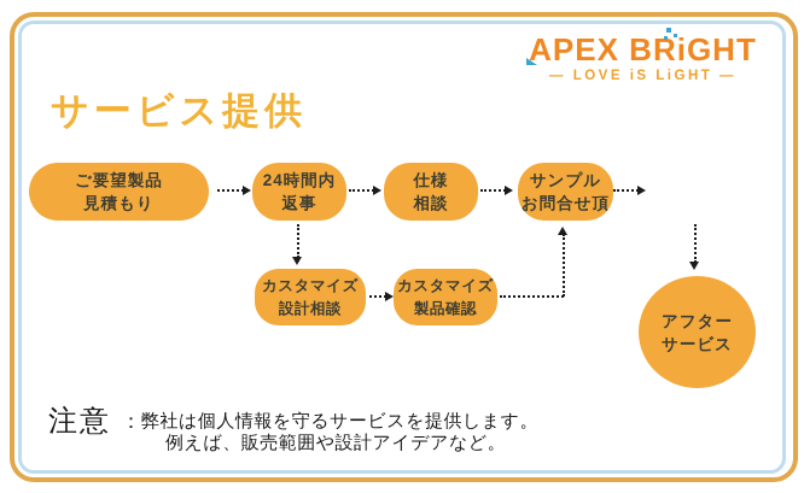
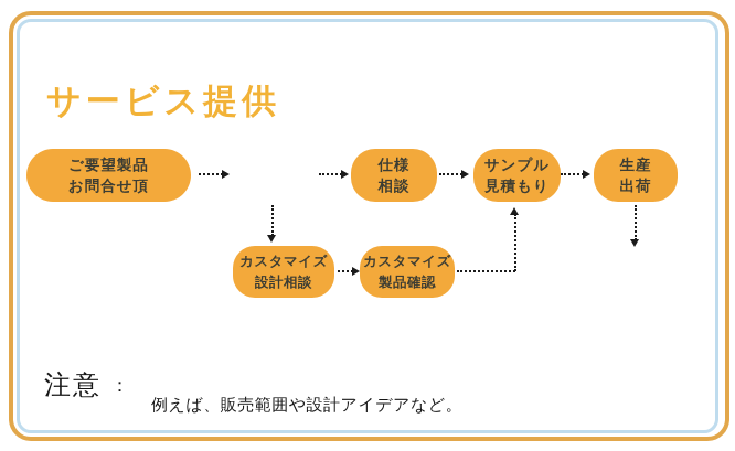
- APEX BRiGHT
- — LOVE iS LiGHT —
  サービス提供
  ご要望製品
- 見積もり
+ お問合せ頂
- 24時間内
- 返事
  仕様
  相談
  サンプル
- お問合せ頂
+ 見積もり
+ 生産
+ 出荷
  カスタマイズ
  設計相談
  カスタマイズ
  製品確認
- アフター
- サービス
  注意
  ：
- 弊社は個人情報を守るサービスを提供します。
  例えば、販売範囲や設計アイデアなど。
